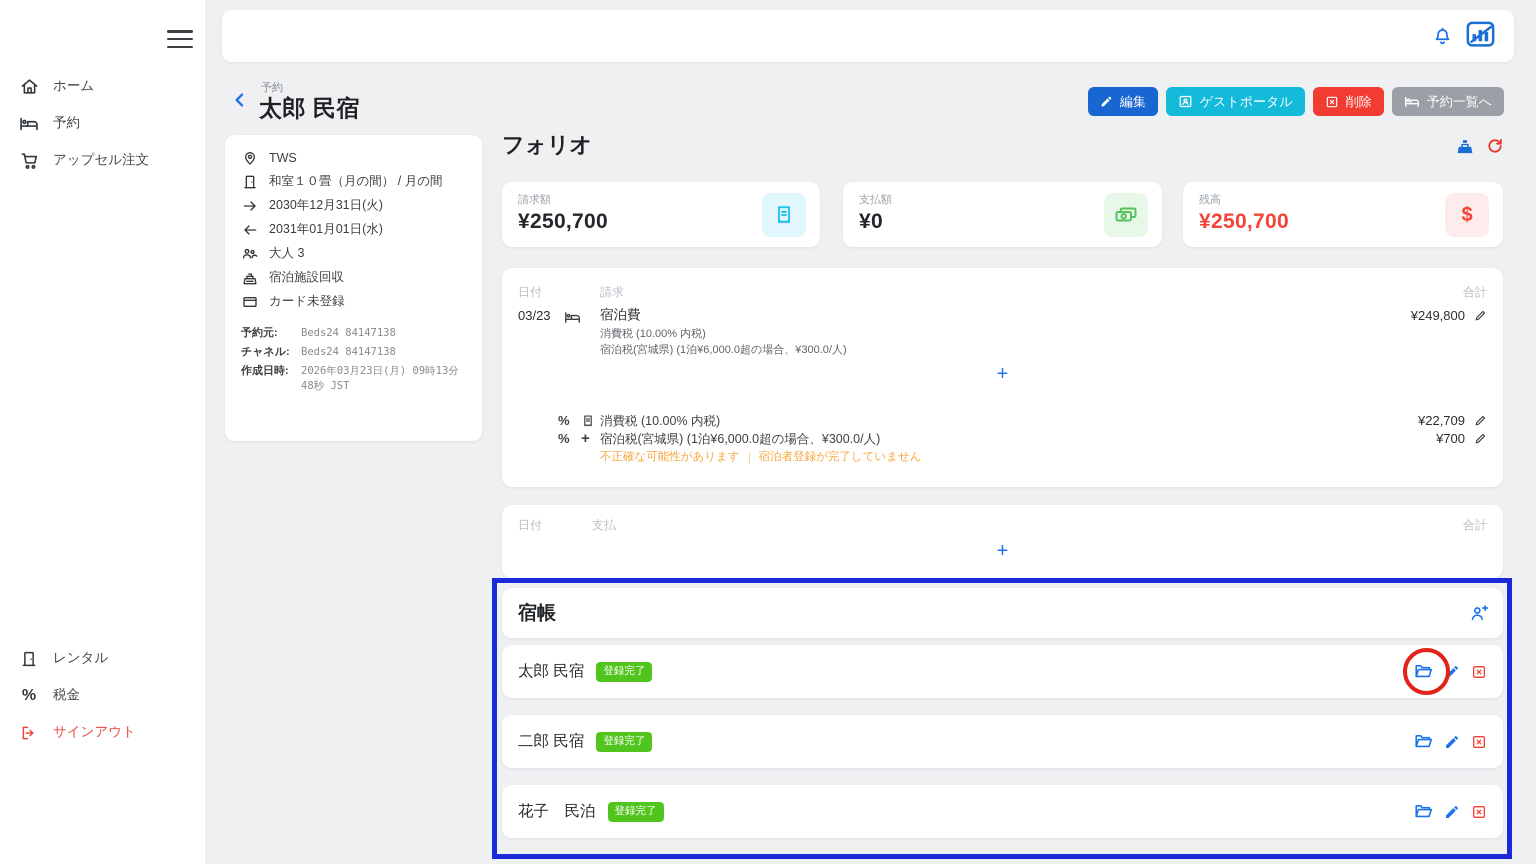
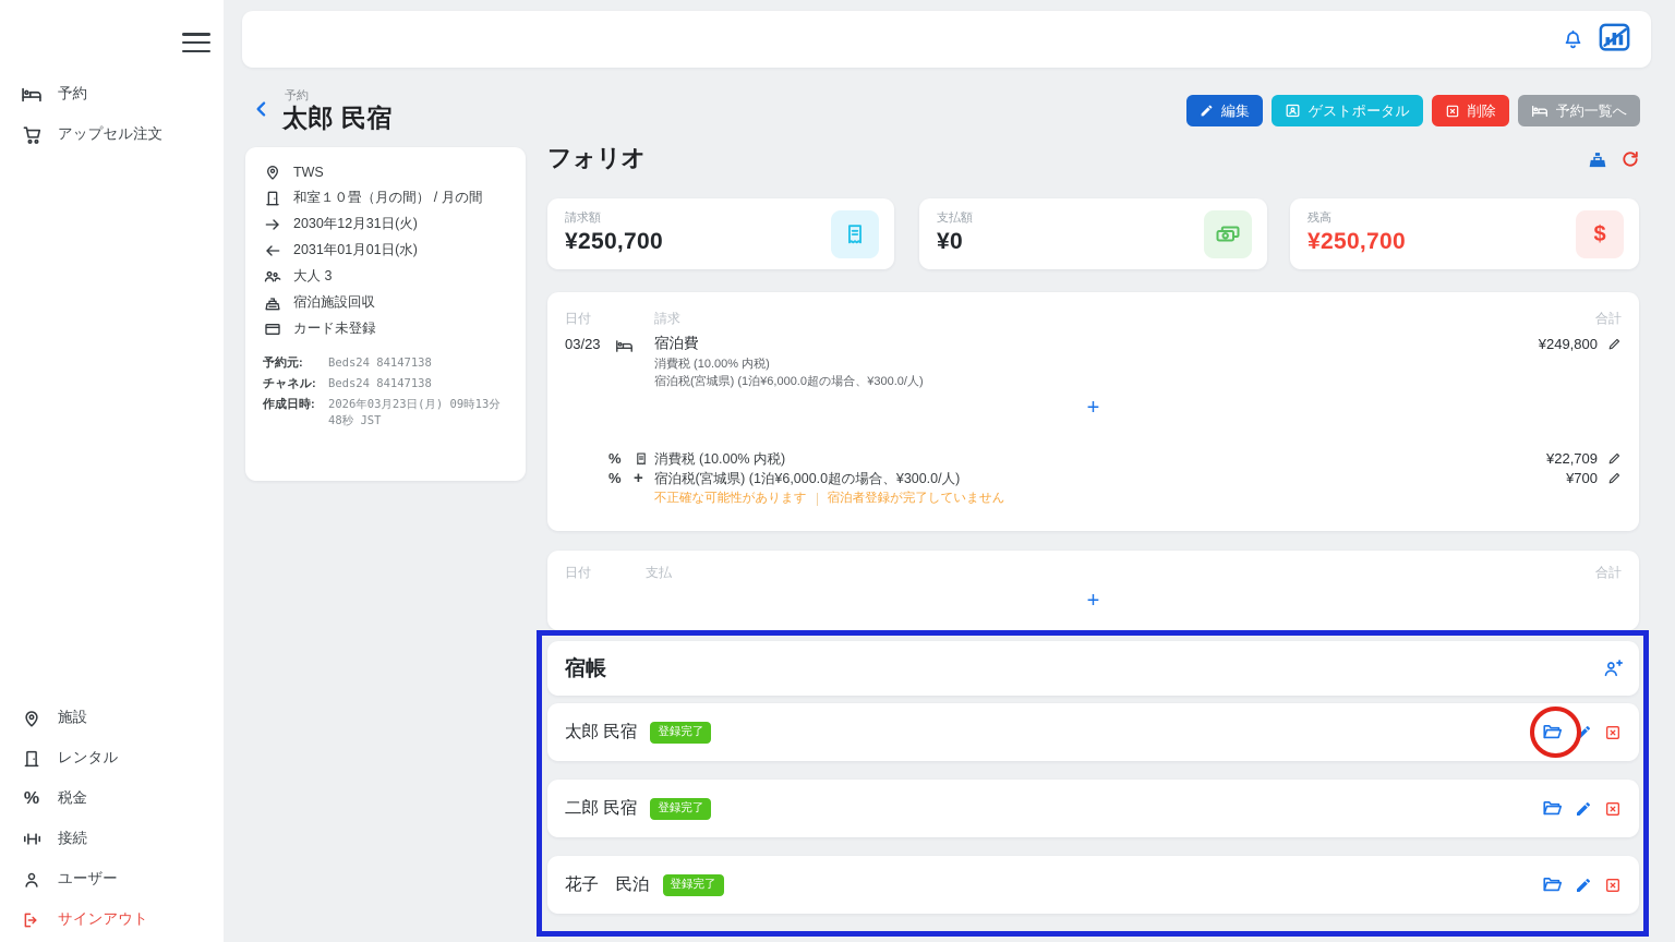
- ホーム
  予約
  アップセル注文
+ 施設
  レンタル
  %
  税金
+ 接続
+ ユーザー
  サインアウト
  予約
  太郎 民宿
  編集
  ゲストポータル
  削除
  予約一覧へ
  TWS
  和室１０畳（月の間） / 月の間
  2030年12月31日(火)
  2031年01月01日(水)
  大人 3
  宿泊施設回収
  カード未登録
  予約元:
  Beds24 84147138
  チャネル:
  Beds24 84147138
  作成日時:
  2026年03月23日(月) 09時13分48秒 JST
  フォリオ
  請求額
  ¥250,700
  支払額
  ¥0
  残高
  ¥250,700
  $
  日付
  請求
  合計
  03/23
  宿泊費
  消費税 (10.00% 内税)
  宿泊税(宮城県) (1泊¥6,000.0超の場合、¥300.0/人)
  ¥249,800
  +
  %
  消費税 (10.00% 内税)
  ¥22,709
  %
  +
  宿泊税(宮城県) (1泊¥6,000.0超の場合、¥300.0/人)
  ¥700
  不正確な可能性があります
  宿泊者登録が完了していません
  日付
  支払
  合計
  +
  宿帳
  太郎 民宿
  登録完了
  二郎 民宿
  登録完了
  花子 民泊
  登録完了
